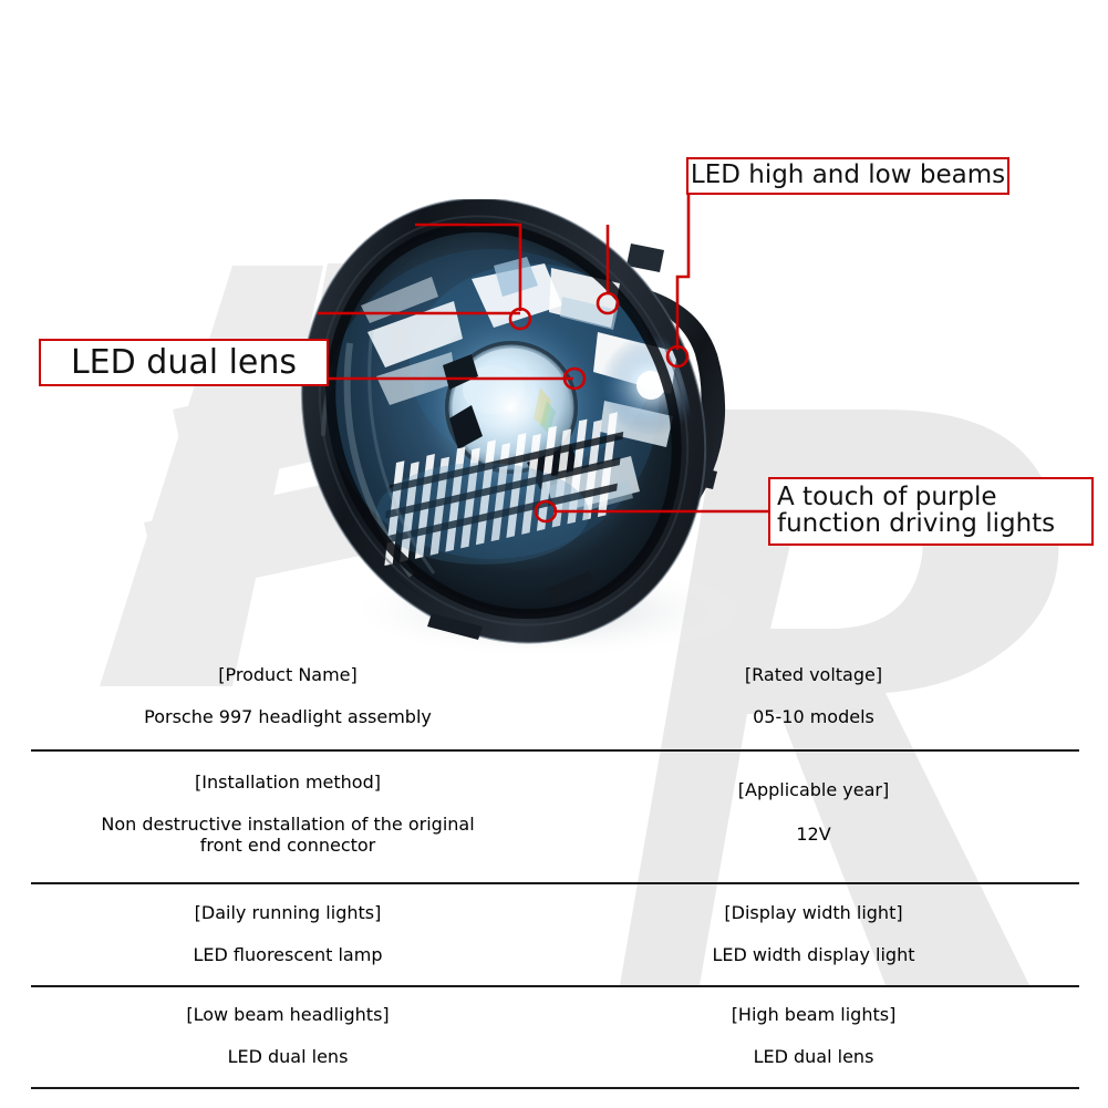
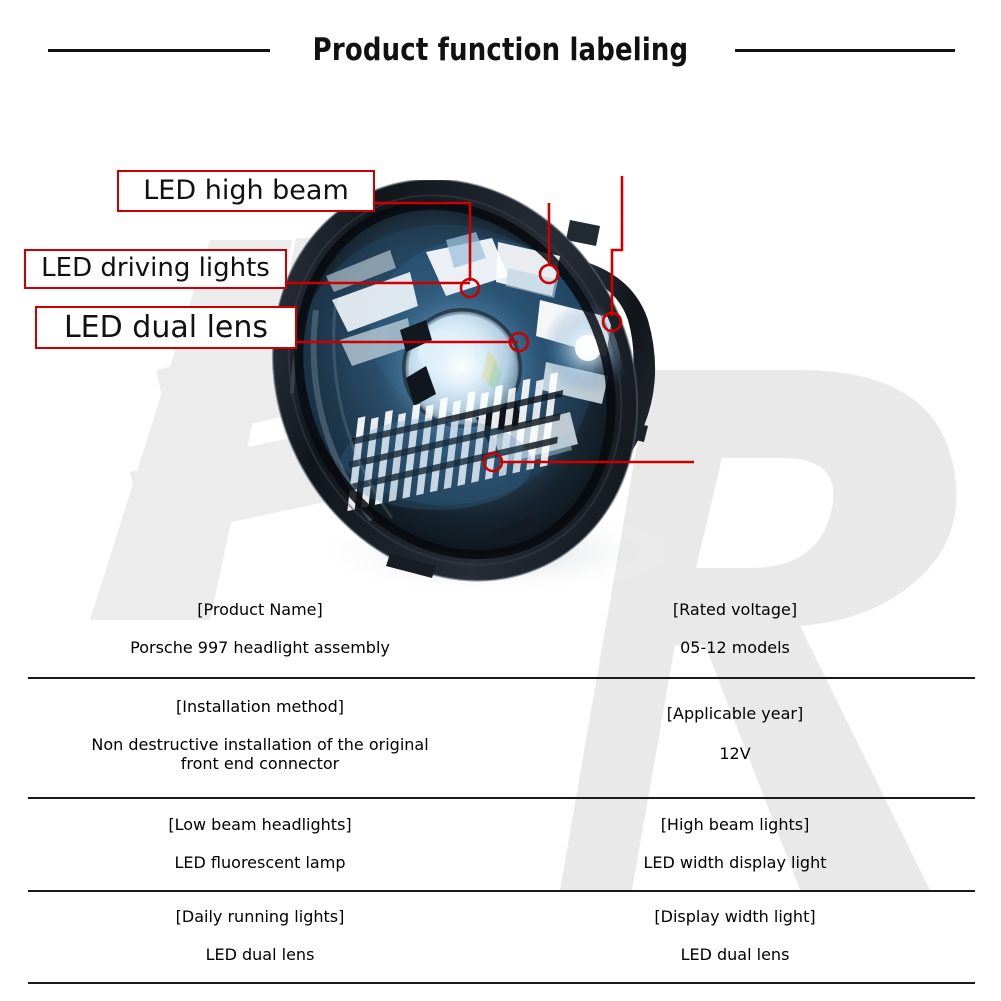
+ Product function labeling
+ LED high beam
+ LED driving lights
  LED dual lens
- LED high and low beams
- A touch of purple
- function driving lights
  [Product Name]
  Porsche 997 headlight assembly
  [Rated voltage]
- 05-10 models
+ 05-12 models
  [Installation method]
  Non destructive installation of the original
  front end connector
  [Applicable year]
  12V
- [Daily running lights]
+ [Low beam headlights]
  LED fluorescent lamp
- [Display width light]
+ [High beam lights]
  LED width display light
- [Low beam headlights]
+ [Daily running lights]
  LED dual lens
- [High beam lights]
+ [Display width light]
  LED dual lens
